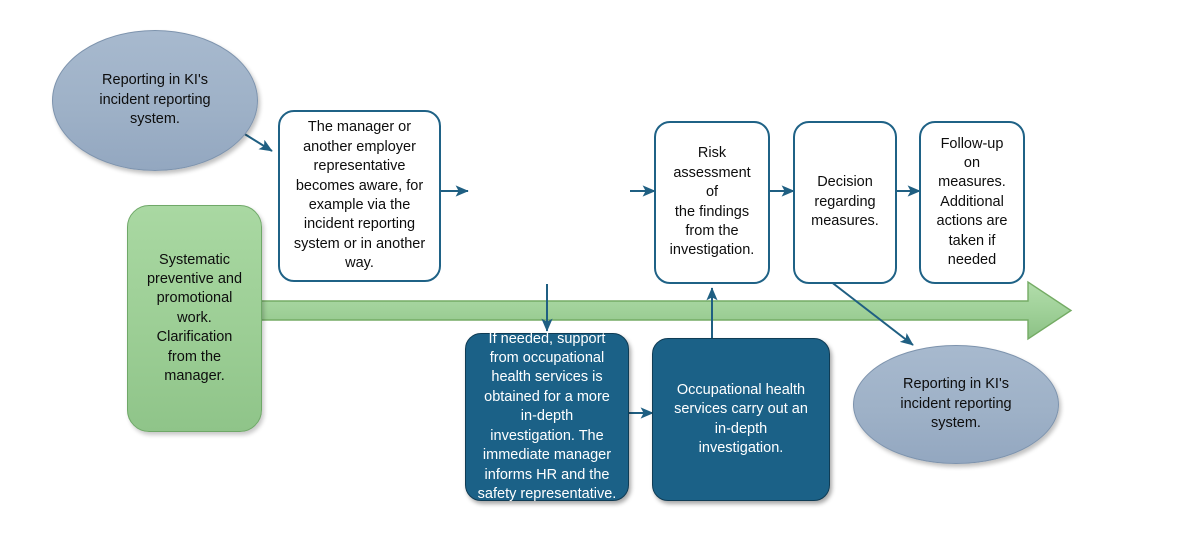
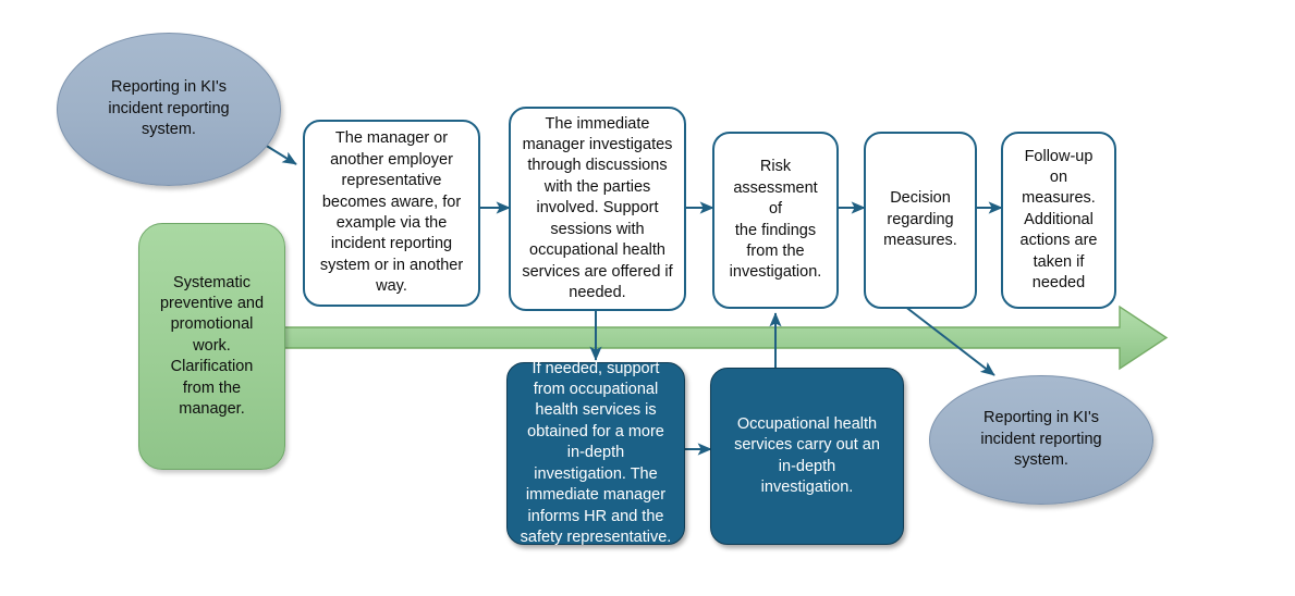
  Reporting in KI's
  incident reporting
  system.
  Systematic
  preventive and
  promotional
  work.
  Clarification
  from the
  manager.
  The manager or
  another employer
  representative
  becomes aware, for
  example via the
  incident reporting
  system or in another
  way.
+ The immediate
+ manager investigates
+ through discussions
+ with the parties
+ involved. Support
+ sessions with
+ occupational health
+ services are offered if
+ needed.
  Risk
  assessment of
  the findings
  from the
  investigation.
  Decision
  regarding
  measures.
  Follow-up on
  measures.
  Additional
  actions are
  taken if
  needed
  If needed, support
  from occupational
  health services is
  obtained for a more
  in-depth
  investigation. The
  immediate manager
  informs HR and the
  safety representative.
  Occupational health
  services carry out an
  in-depth
  investigation.
  Reporting in KI's
  incident reporting
  system.
